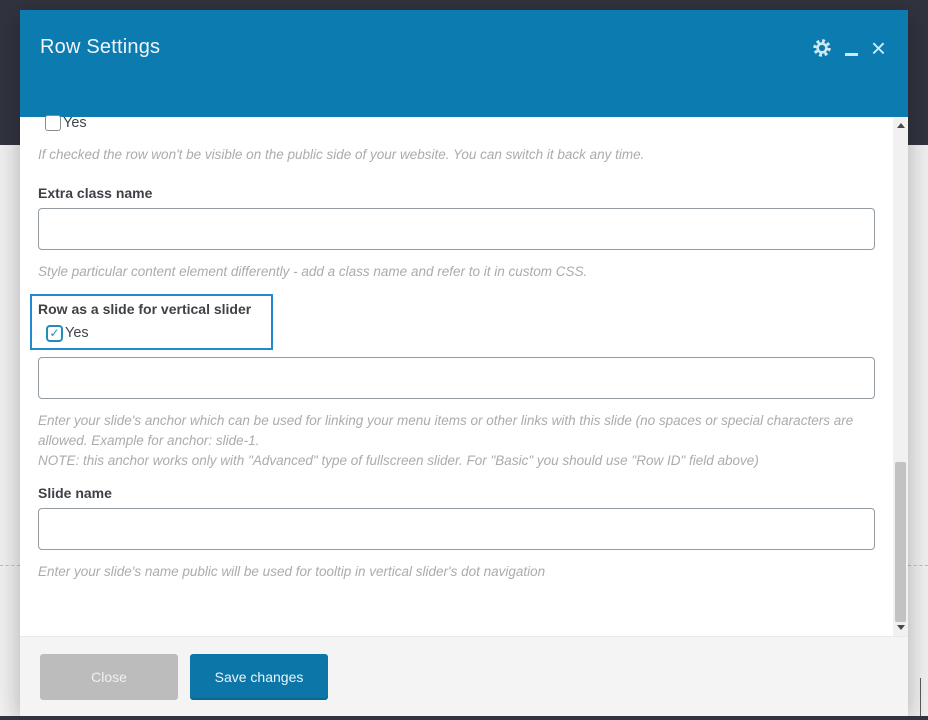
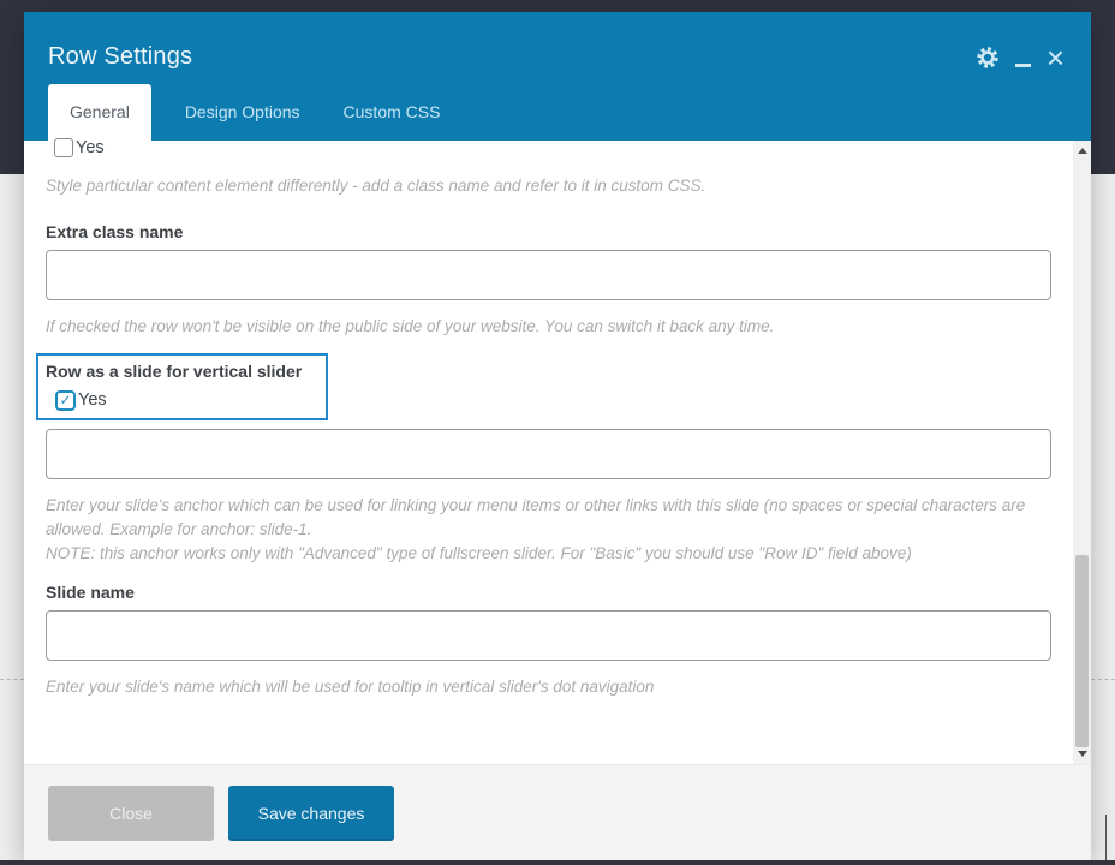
  Row Settings
  ×
+ General
+ Design Options
+ Custom CSS
  Yes
- If checked the row won't be visible on the public side of your website. You can switch it back any time.
+ Style particular content element differently - add a class name and refer to it in custom CSS.
  Extra class name
- Style particular content element differently - add a class name and refer to it in custom CSS.
+ If checked the row won't be visible on the public side of your website. You can switch it back any time.
  Row as a slide for vertical slider
  ✓
  Yes
  Enter your slide's anchor which can be used for linking your menu items or other links with this slide (no spaces or special characters are allowed. Example for anchor: slide-1.
  NOTE: this anchor works only with "Advanced" type of fullscreen slider. For "Basic" you should use "Row ID" field above)
  Slide name
- Enter your slide's name public will be used for tooltip in vertical slider's dot navigation
+ Enter your slide's name which will be used for tooltip in vertical slider's dot navigation
  Close
  Save changes
